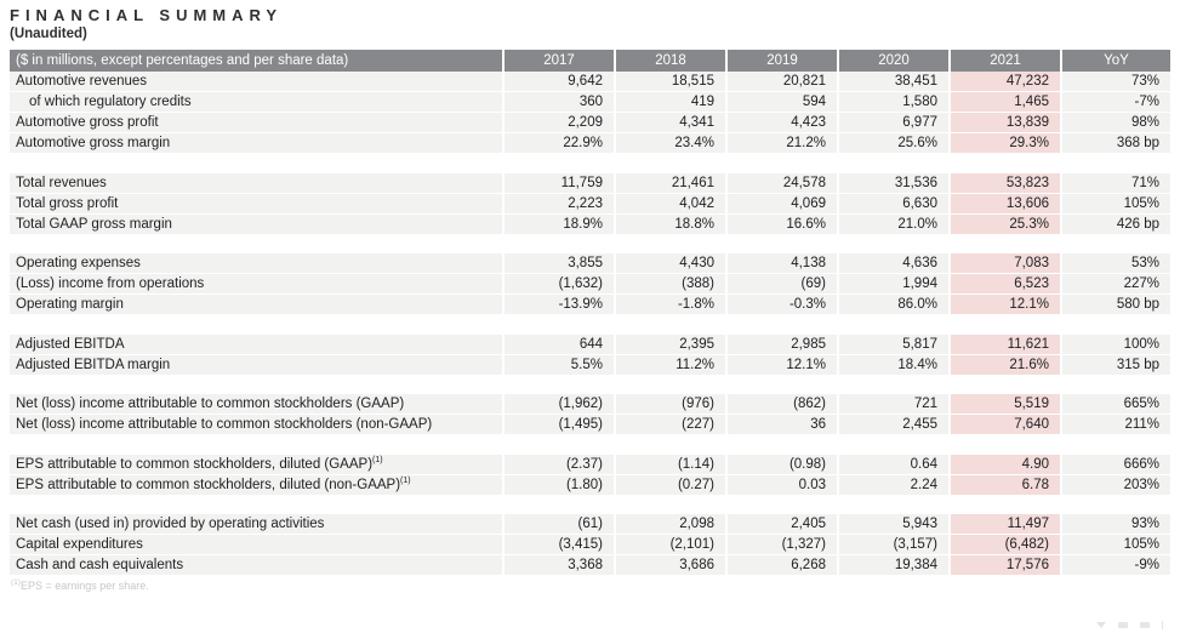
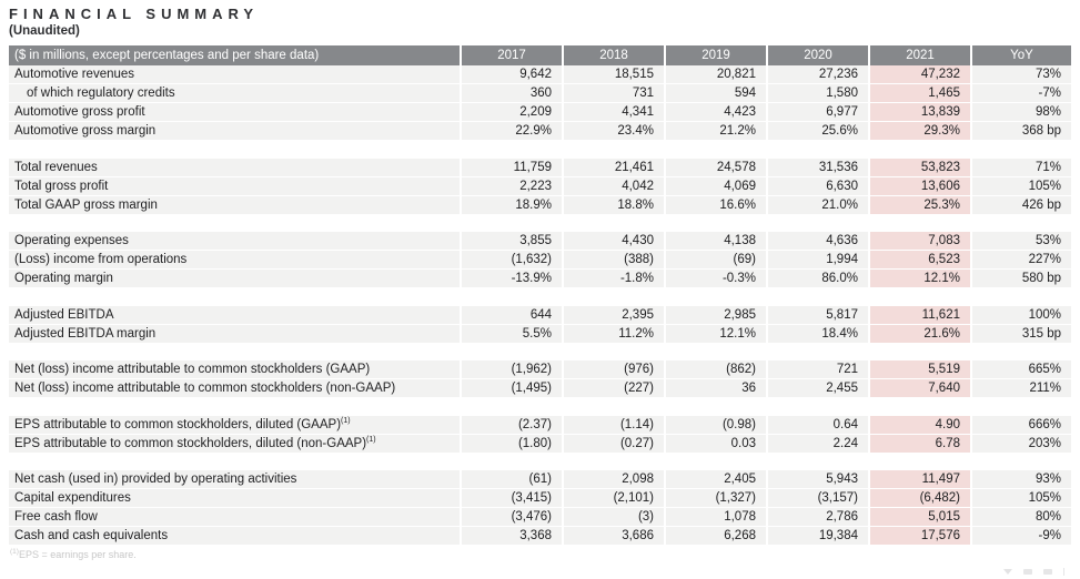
  FINANCIAL SUMMARY
  (Unaudited)
  ($ in millions, except percentages and per share data)	2017	2018	2019	2020	2021	YoY
- Automotive revenues	9,642	18,515	20,821	38,451	47,232	73%
+ Automotive revenues	9,642	18,515	20,821	27,236	47,232	73%
- of which regulatory credits	360	419	594	1,580	1,465	-7%
+ of which regulatory credits	360	731	594	1,580	1,465	-7%
  Automotive gross profit	2,209	4,341	4,423	6,977	13,839	98%
  Automotive gross margin	22.9%	23.4%	21.2%	25.6%	29.3%	368 bp
  Total revenues	11,759	21,461	24,578	31,536	53,823	71%
  Total gross profit	2,223	4,042	4,069	6,630	13,606	105%
  Total GAAP gross margin	18.9%	18.8%	16.6%	21.0%	25.3%	426 bp
  Operating expenses	3,855	4,430	4,138	4,636	7,083	53%
  (Loss) income from operations	(1,632)	(388)	(69)	1,994	6,523	227%
  Operating margin	-13.9%	-1.8%	-0.3%	86.0%	12.1%	580 bp
  Adjusted EBITDA	644	2,395	2,985	5,817	11,621	100%
  Adjusted EBITDA margin	5.5%	11.2%	12.1%	18.4%	21.6%	315 bp
  Net (loss) income attributable to common stockholders (GAAP)	(1,962)	(976)	(862)	721	5,519	665%
  Net (loss) income attributable to common stockholders (non-GAAP)	(1,495)	(227)	36	2,455	7,640	211%
  EPS attributable to common stockholders, diluted (GAAP)	(2.37)	(1.14)	(0.98)	0.64	4.90	666%
  EPS attributable to common stockholders, diluted (non-GAAP)	(1.80)	(0.27)	0.03	2.24	6.78	203%
  Net cash (used in) provided by operating activities	(61)	2,098	2,405	5,943	11,497	93%
  Capital expenditures	(3,415)	(2,101)	(1,327)	(3,157)	(6,482)	105%
+ Free cash flow	(3,476)	(3)	1,078	2,786	5,015	80%
  Cash and cash equivalents	3,368	3,686	6,268	19,384	17,576	-9%
  EPS = earnings per share.
